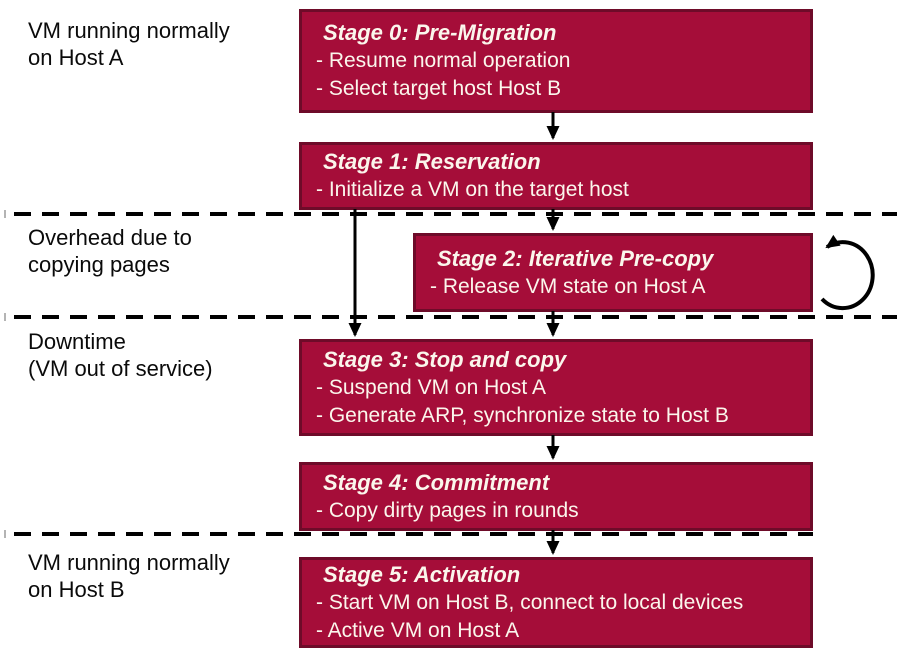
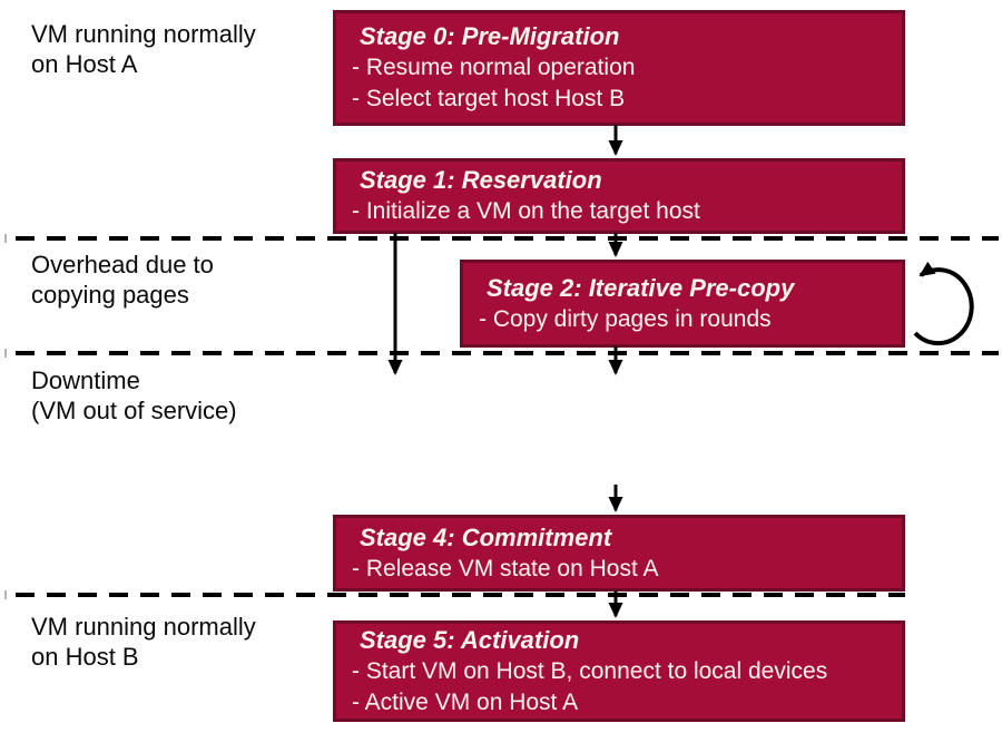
  VM running normally
  on Host A
  Overhead due to
  copying pages
  Downtime
  (VM out of service)
  VM running normally
  on Host B
  Stage 0: Pre-Migration
  - Resume normal operation
  - Select target host Host B
  Stage 1: Reservation
  - Initialize a VM on the target host
  Stage 2: Iterative Pre-copy
- - Release VM state on Host A
+ - Copy dirty pages in rounds
- Stage 3: Stop and copy
- - Suspend VM on Host A
- - Generate ARP, synchronize state to Host B
  Stage 4: Commitment
- - Copy dirty pages in rounds
+ - Release VM state on Host A
  Stage 5: Activation
  - Start VM on Host B, connect to local devices
  - Active VM on Host A
